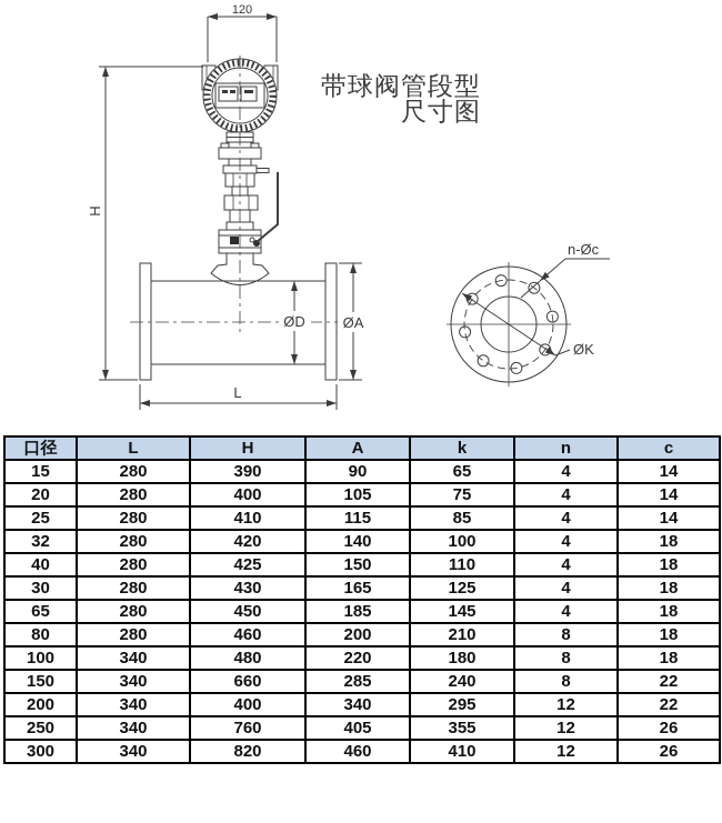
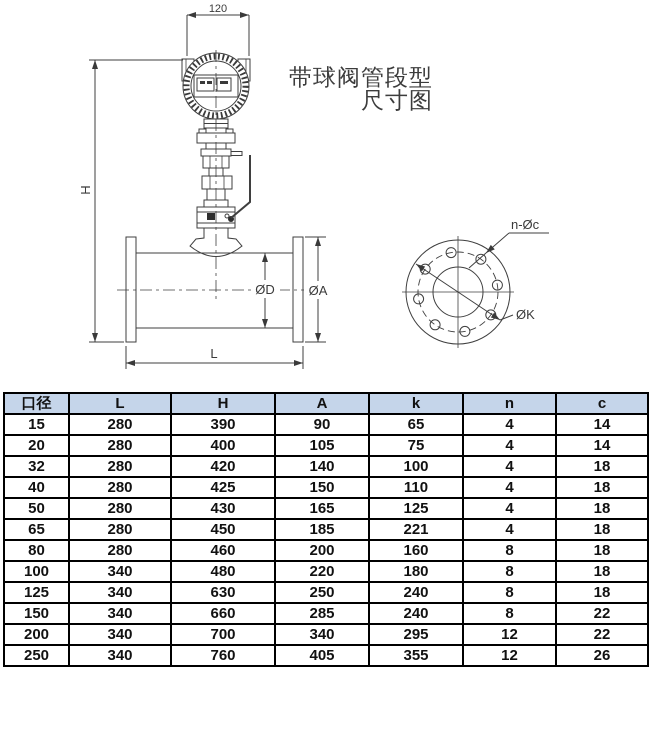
  120
  ØD
  ØA
  L
  ØK
  n-Øc
  带球阀管段型
  尺寸图
  口径	L	H	A	k	n	c
  15	280	390	90	65	4	14
  20	280	400	105	75	4	14
- 25	280	410	115	85	4	14
  32	280	420	140	100	4	18
  40	280	425	150	110	4	18
- 30	280	430	165	125	4	18
+ 50	280	430	165	125	4	18
- 65	280	450	185	145	4	18
+ 65	280	450	185	221	4	18
- 80	280	460	200	210	8	18
+ 80	280	460	200	160	8	18
  100	340	480	220	180	8	18
+ 125	340	630	250	240	8	18
  150	340	660	285	240	8	22
- 200	340	400	340	295	12	22
+ 200	340	700	340	295	12	22
  250	340	760	405	355	12	26
- 300	340	820	460	410	12	26
